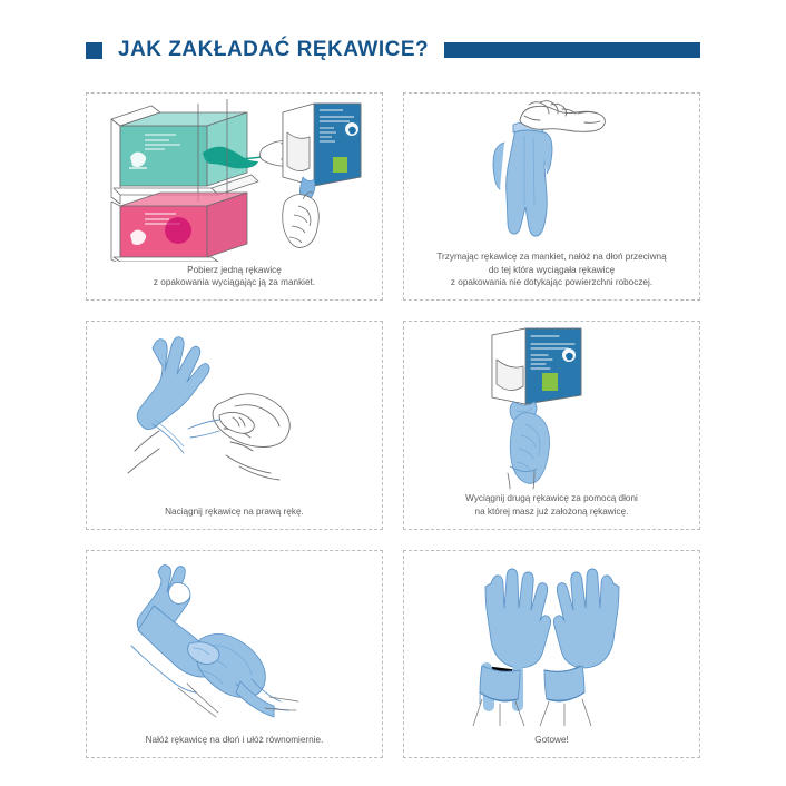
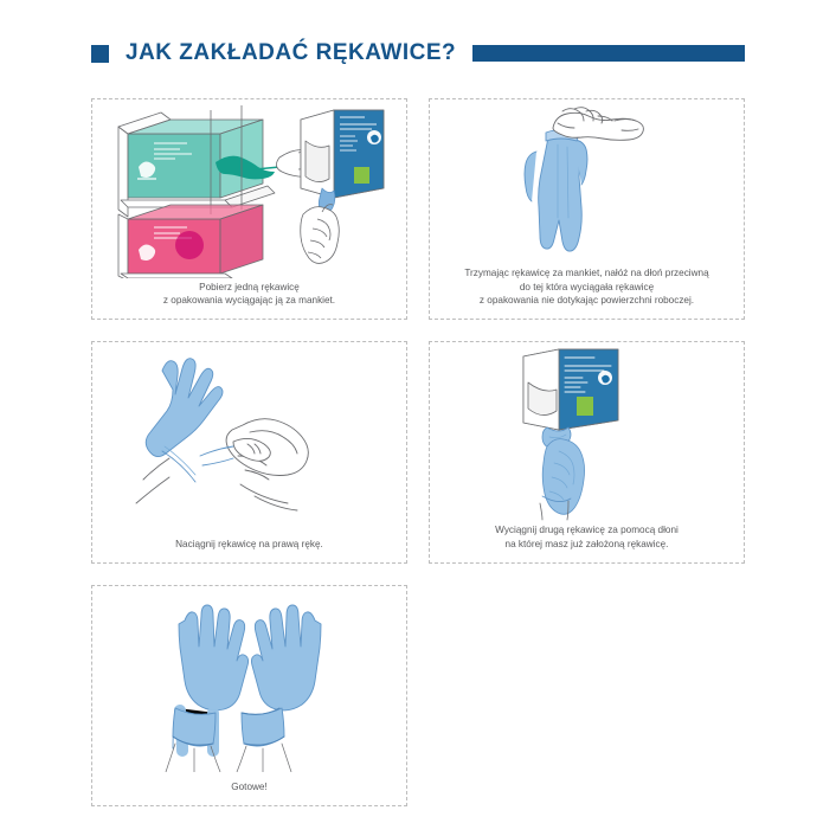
  JAK ZAKŁADAĆ RĘKAWICE?
  Pobierz jedną rękawicę
  z opakowania wyciągając ją za mankiet.
  Trzymając rękawicę za mankiet, nałóż na dłoń przeciwną
  do tej która wyciągała rękawicę
  z opakowania nie dotykając powierzchni roboczej.
  Naciągnij rękawicę na prawą rękę.
  Wyciągnij drugą rękawicę za pomocą dłoni
  na której masz już założoną rękawicę.
- Nałóż rękawicę na dłoń i ułóż równomiernie.
  Gotowe!
